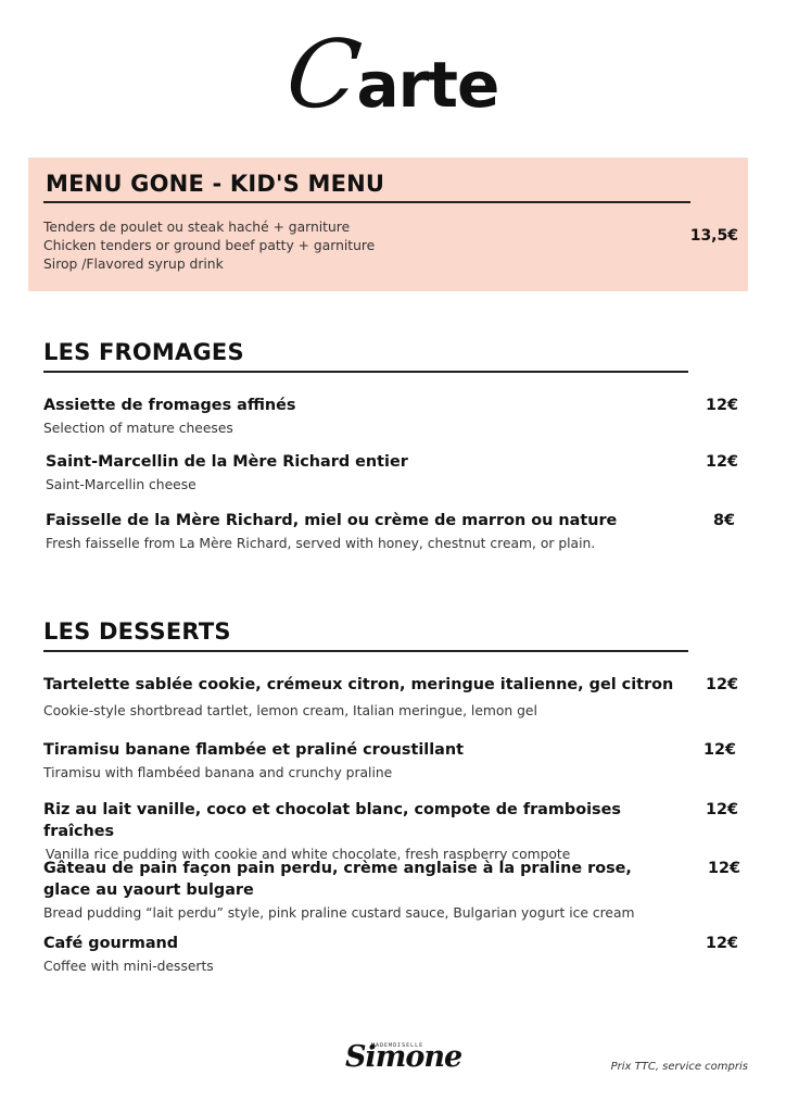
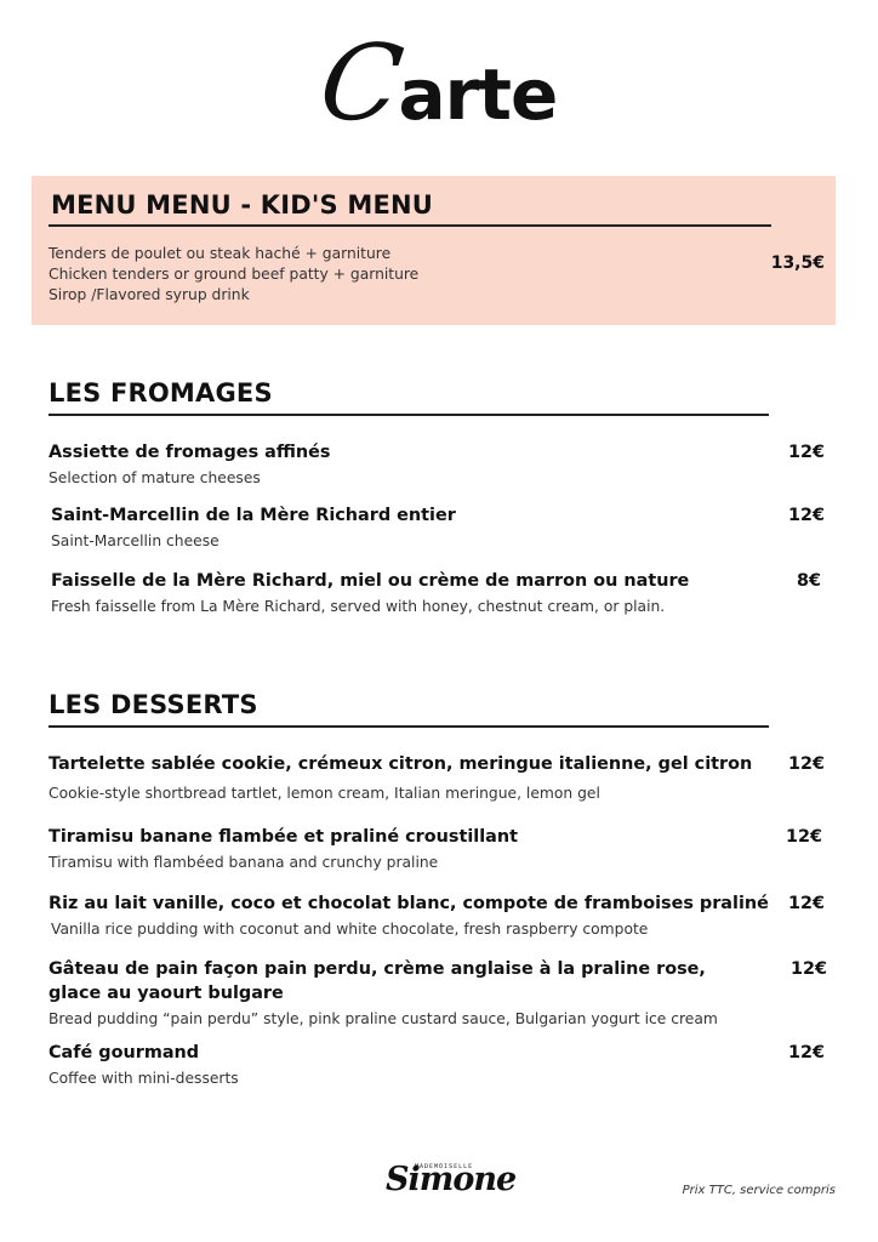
- MENU GONE - KID'S MENU
+ MENU MENU - KID'S MENU
  Tenders de poulet ou steak haché + garniture
  Chicken tenders or ground beef patty + garniture
  Sirop /Flavored syrup drink
  13,5€
  LES FROMAGES
  Assiette de fromages affinés
  Selection of mature cheeses
  12€
  Saint-Marcellin de la Mère Richard entier
  Saint-Marcellin cheese
  12€
  Faisselle de la Mère Richard, miel ou crème de marron ou nature
  Fresh faisselle from La Mère Richard, served with honey, chestnut cream, or plain.
  8€
  LES DESSERTS
  Tartelette sablée cookie, crémeux citron, meringue italienne, gel citron
  Cookie-style shortbread tartlet, lemon cream, Italian meringue, lemon gel
  12€
  Tiramisu banane flambée et praliné croustillant
  Tiramisu with flambéed banana and crunchy praline
  12€
- Riz au lait vanille, coco et chocolat blanc, compote de framboises fraîches
+ Riz au lait vanille, coco et chocolat blanc, compote de framboises praliné
- Vanilla rice pudding with cookie and white chocolate, fresh raspberry compote
+ Vanilla rice pudding with coconut and white chocolate, fresh raspberry compote
  12€
  Gâteau de pain façon pain perdu, crème anglaise à la praline rose, glace au yaourt bulgare
- Bread pudding “lait perdu” style, pink praline custard sauce, Bulgarian yogurt ice cream
+ Bread pudding “pain perdu” style, pink praline custard sauce, Bulgarian yogurt ice cream
  12€
  Café gourmand
  Coffee with mini-desserts
  12€
  Simone
  Prix TTC, service compris
